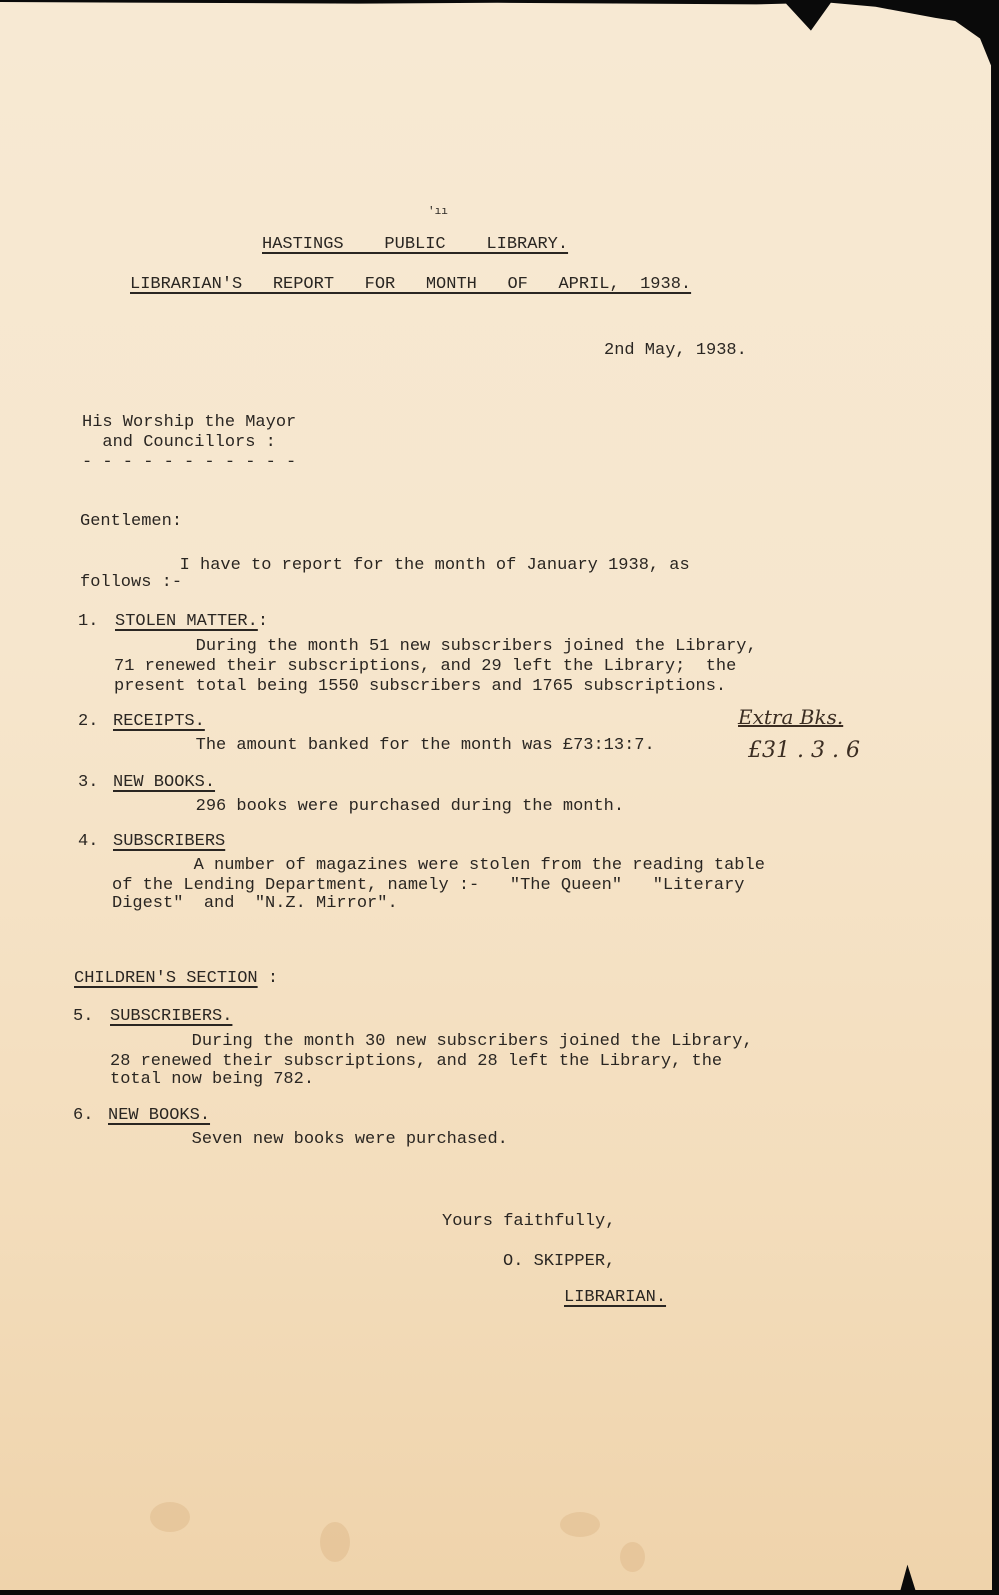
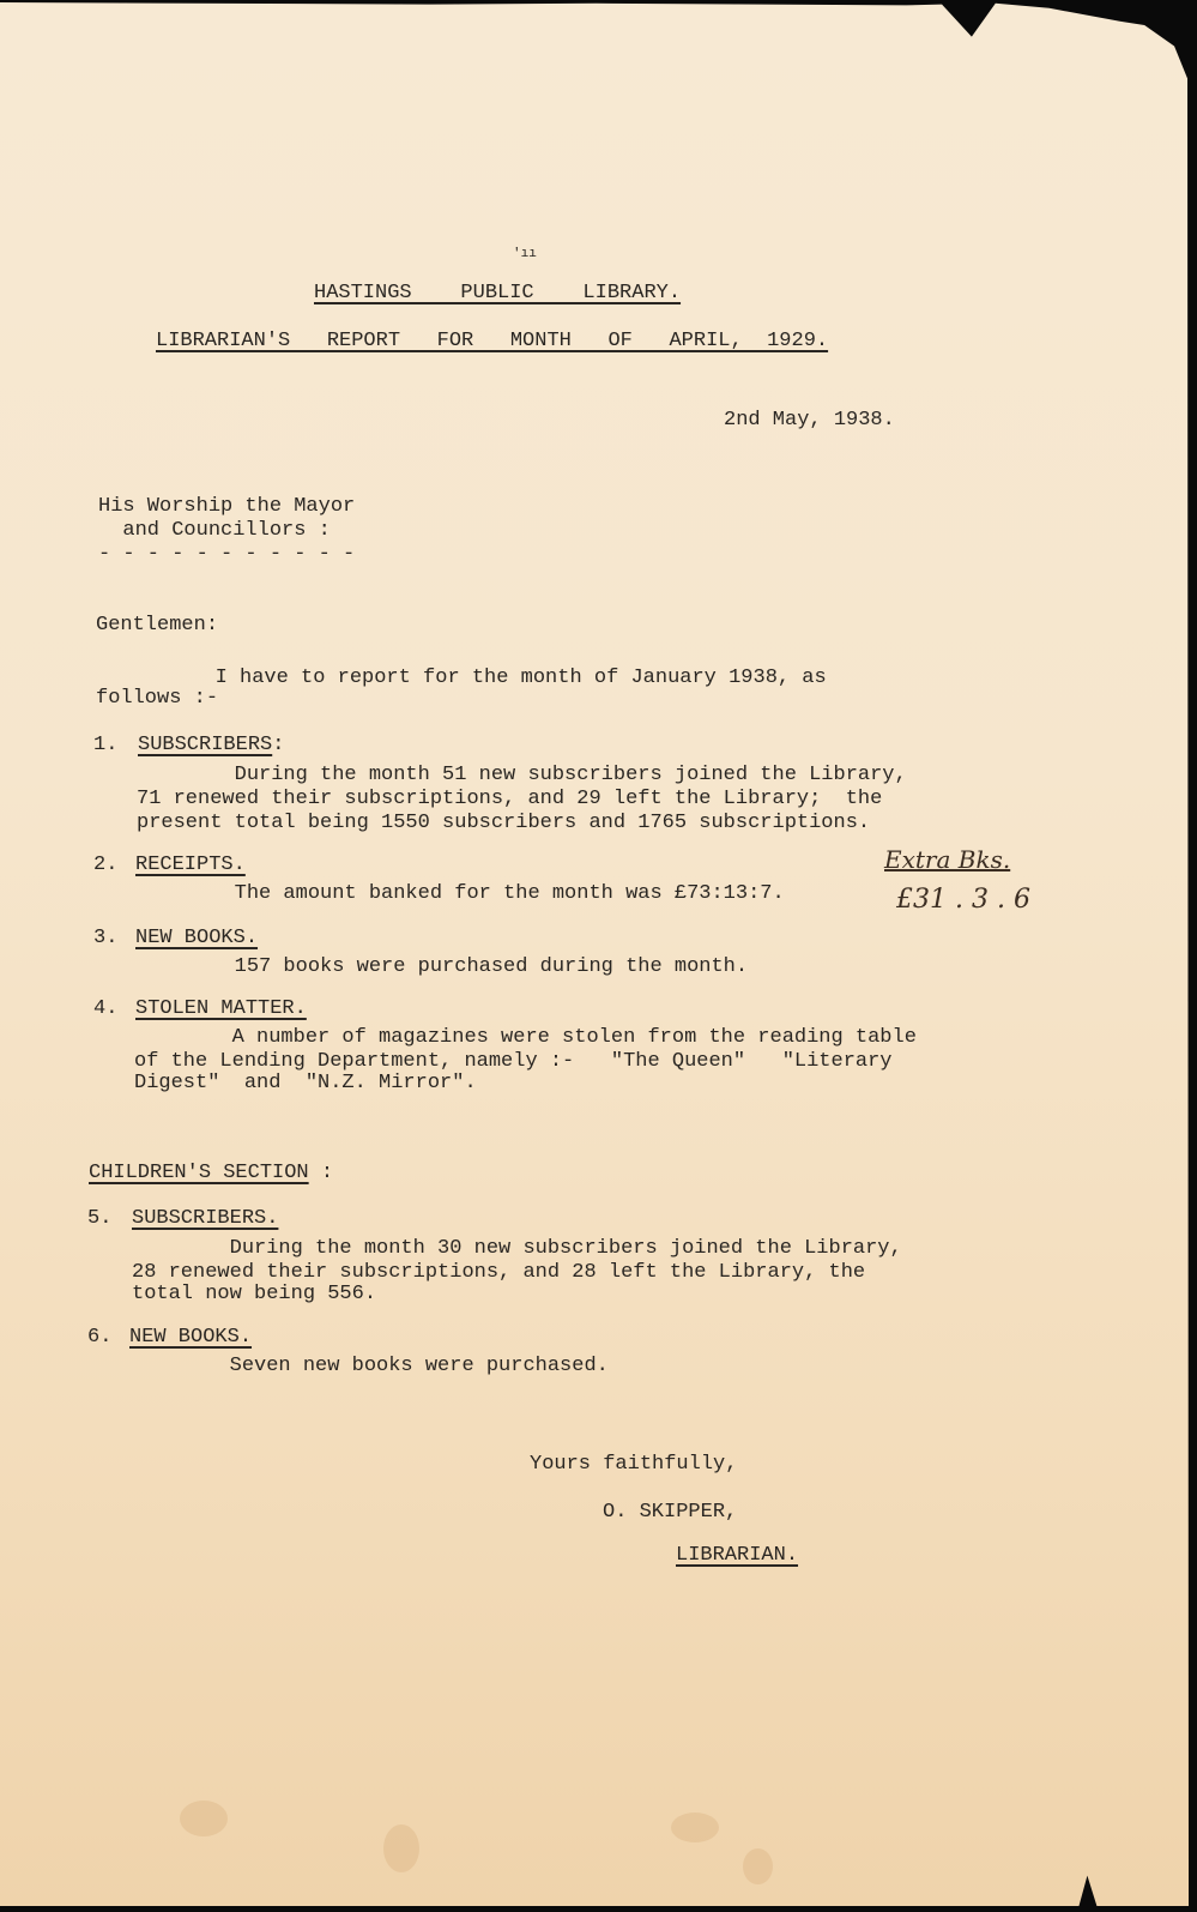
  'ıı
  HASTINGS PUBLIC LIBRARY.
- LIBRARIAN'S REPORT FOR MONTH OF APRIL, 1938.
+ LIBRARIAN'S REPORT FOR MONTH OF APRIL, 1929.
  2nd May, 1938.
  His Worship the Mayor
  and Councillors :
  - - - - - - - - - - -
  Gentlemen:
  I have to report for the month of January 1938, as
  follows :-
  1.
- STOLEN MATTER.:
+ SUBSCRIBERS:
  During the month 51 new subscribers joined the Library,
  71 renewed their subscriptions, and 29 left the Library; the
  present total being 1550 subscribers and 1765 subscriptions.
  2.
  RECEIPTS.
  The amount banked for the month was £73:13:7.
  Extra Bks.
  £31 . 3 . 6
  3.
  NEW BOOKS.
- 296 books were purchased during the month.
+ 157 books were purchased during the month.
  4.
- SUBSCRIBERS
+ STOLEN MATTER.
  A number of magazines were stolen from the reading table
  of the Lending Department, namely :- "The Queen" "Literary
  Digest" and "N.Z. Mirror".
  CHILDREN'S SECTION :
  5.
  SUBSCRIBERS.
  During the month 30 new subscribers joined the Library,
  28 renewed their subscriptions, and 28 left the Library, the
- total now being 782.
+ total now being 556.
  6.
  NEW BOOKS.
  Seven new books were purchased.
  Yours faithfully,
  O. SKIPPER,
  LIBRARIAN.
